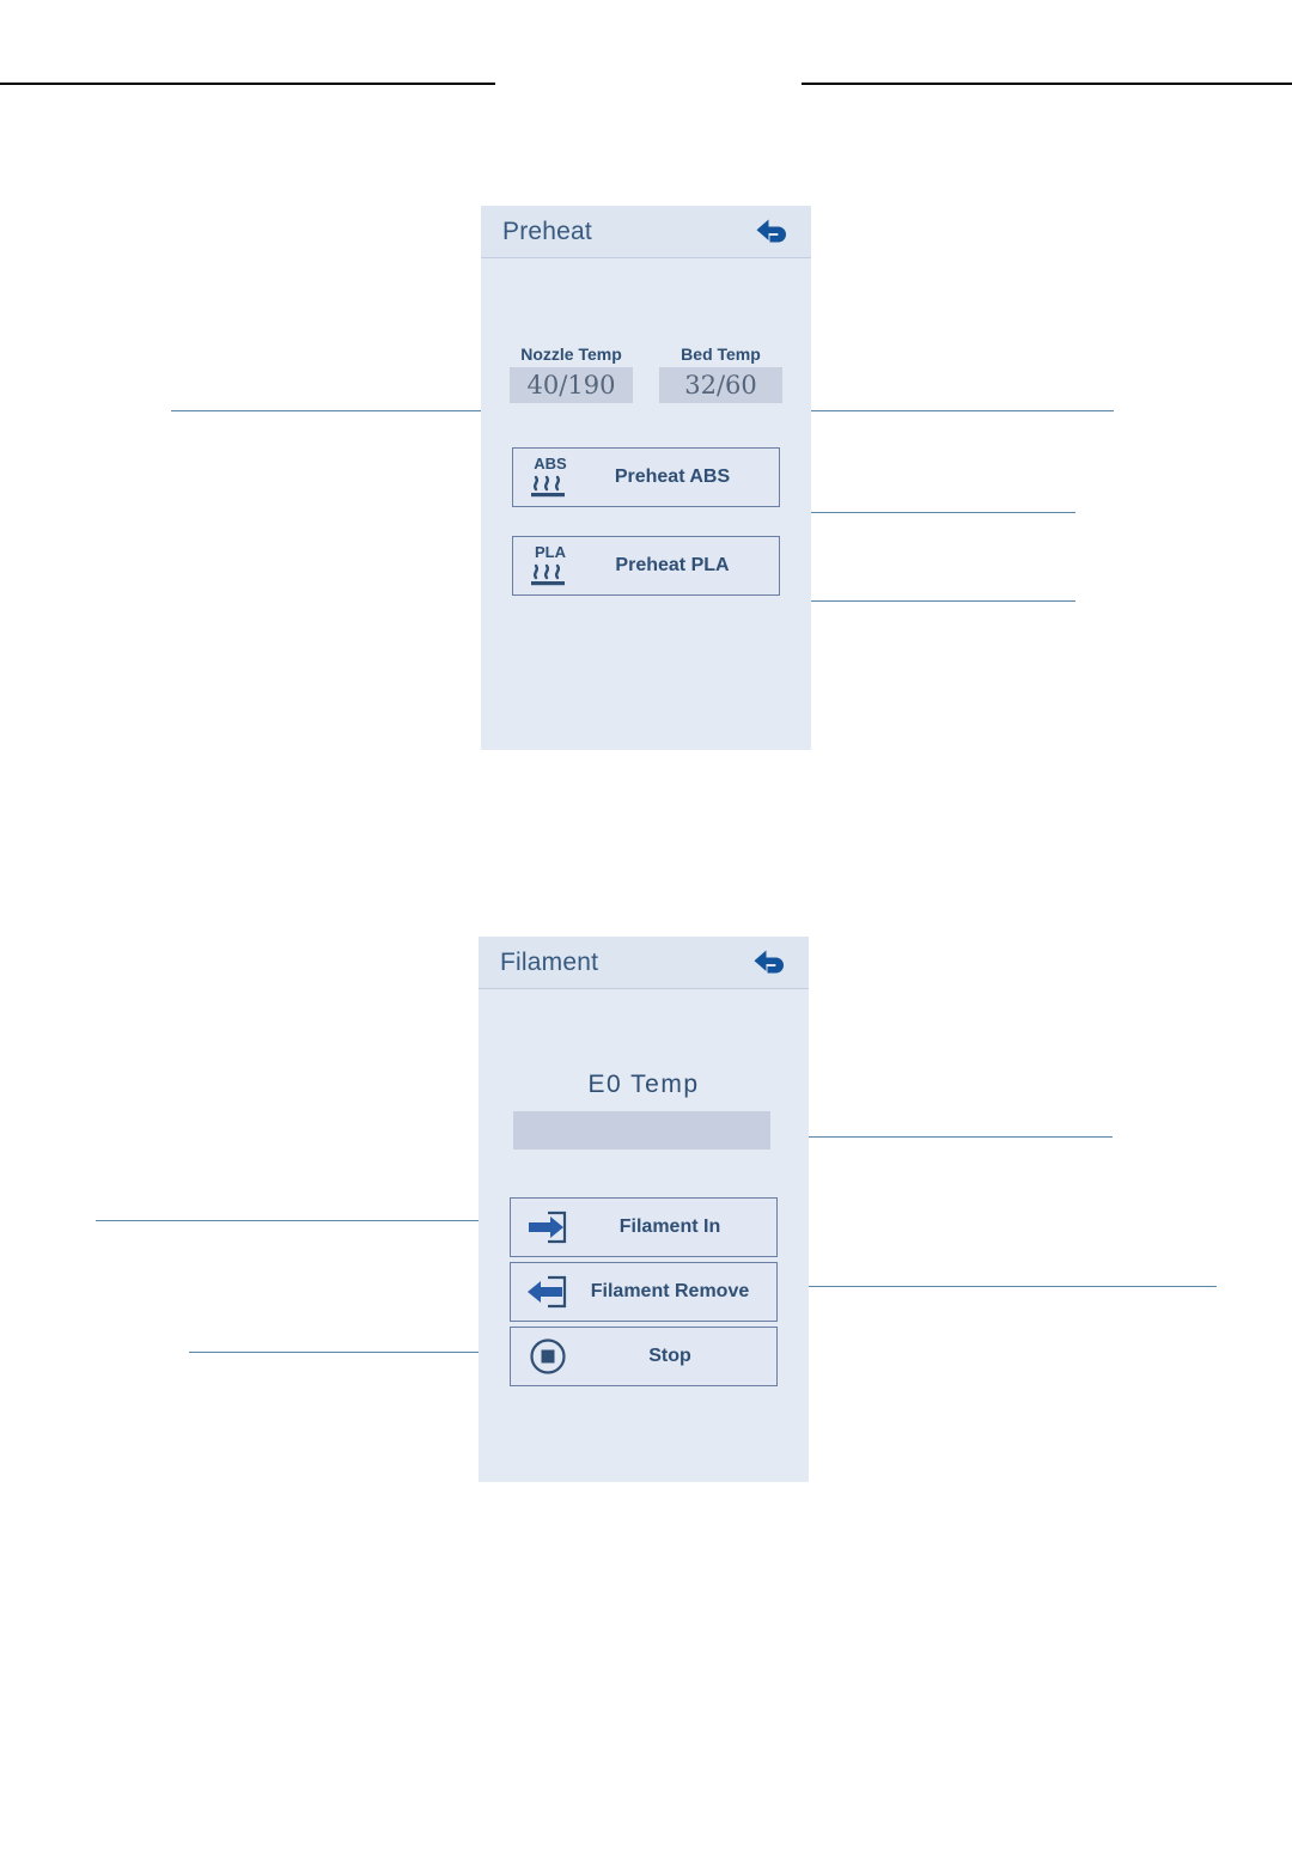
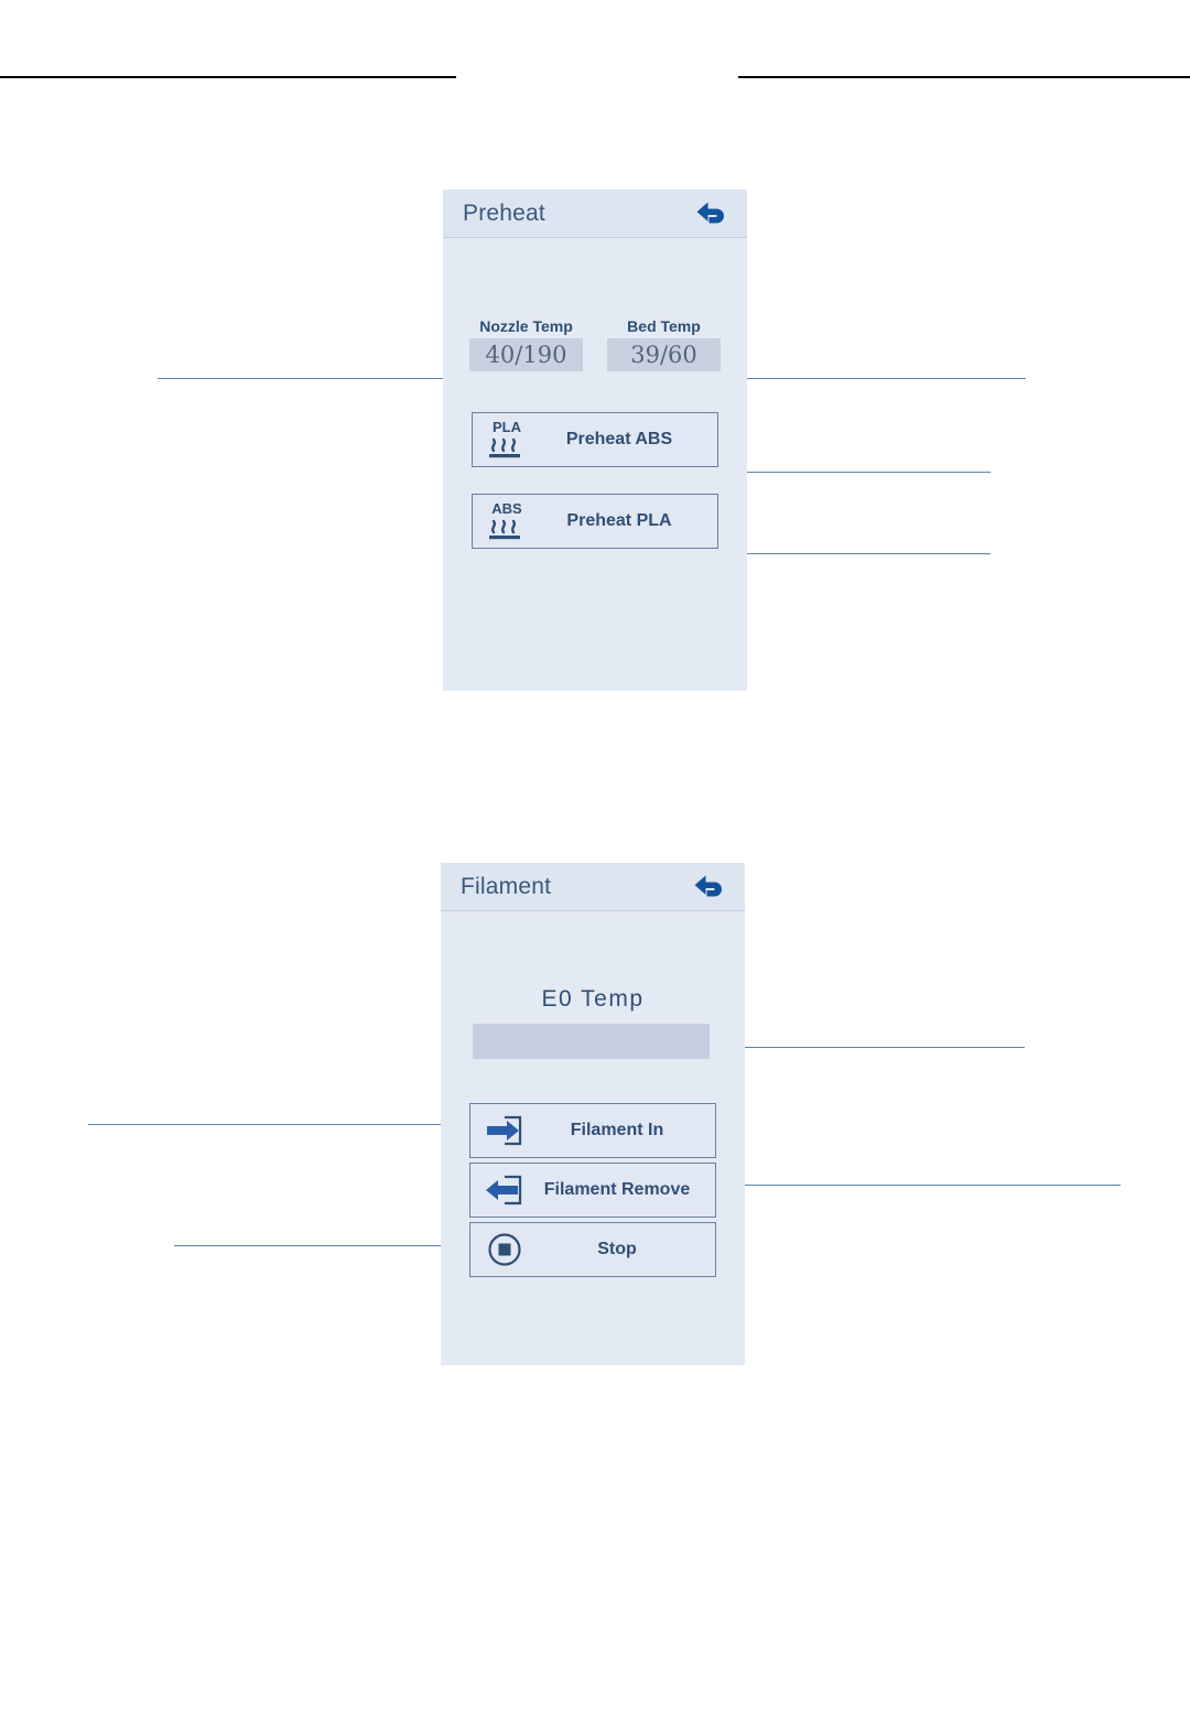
  Preheat
  Nozzle Temp
  40/190
  Bed Temp
- 32/60
+ 39/60
- ABS
+ PLA
  Preheat ABS
- PLA
+ ABS
  Preheat PLA
  Filament
  E0 Temp
  Filament In
  Filament Remove
  Stop
